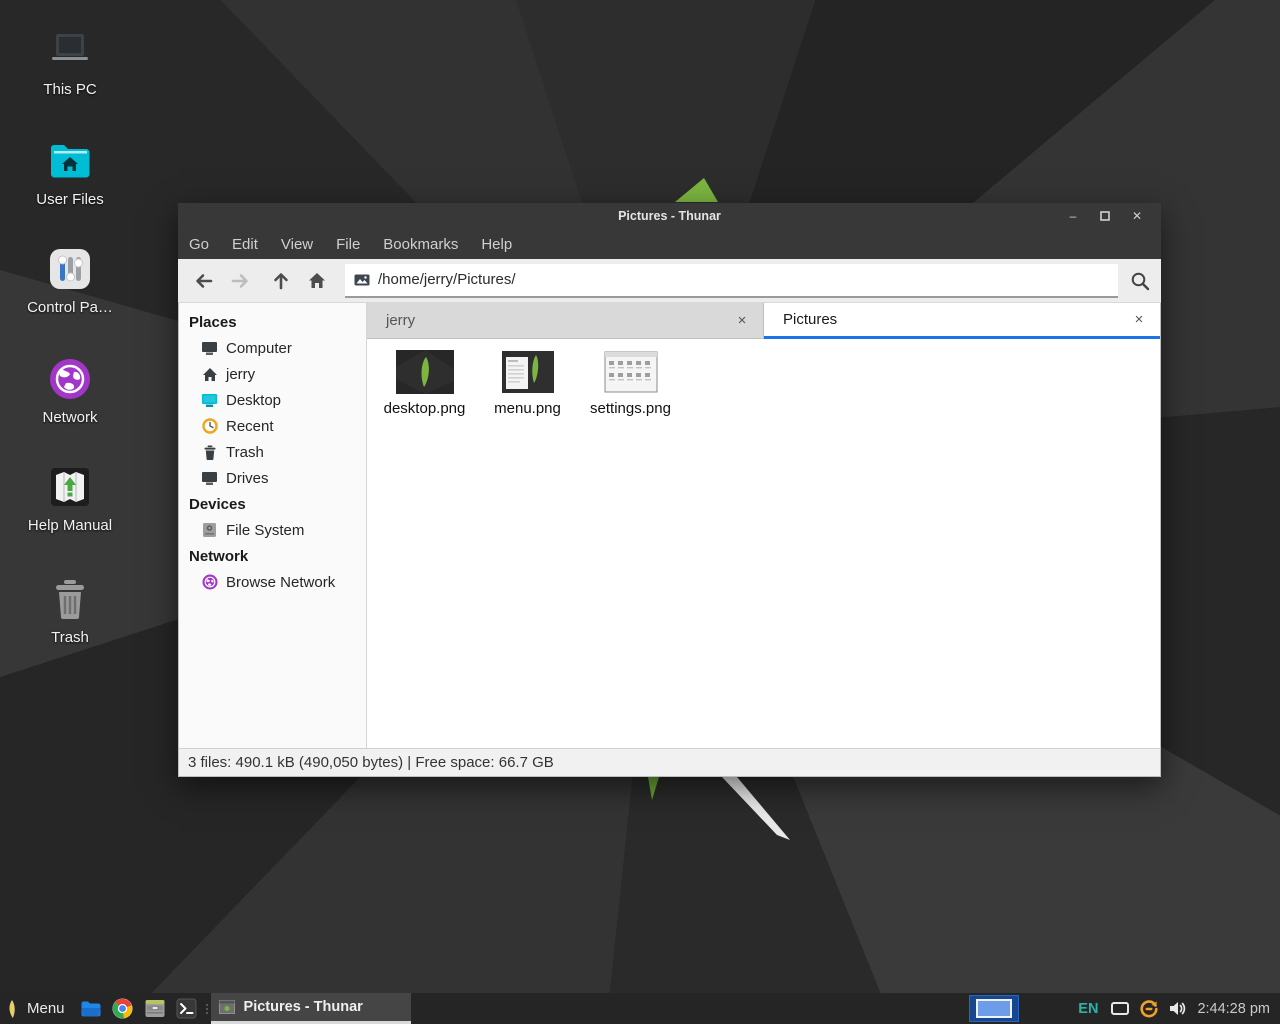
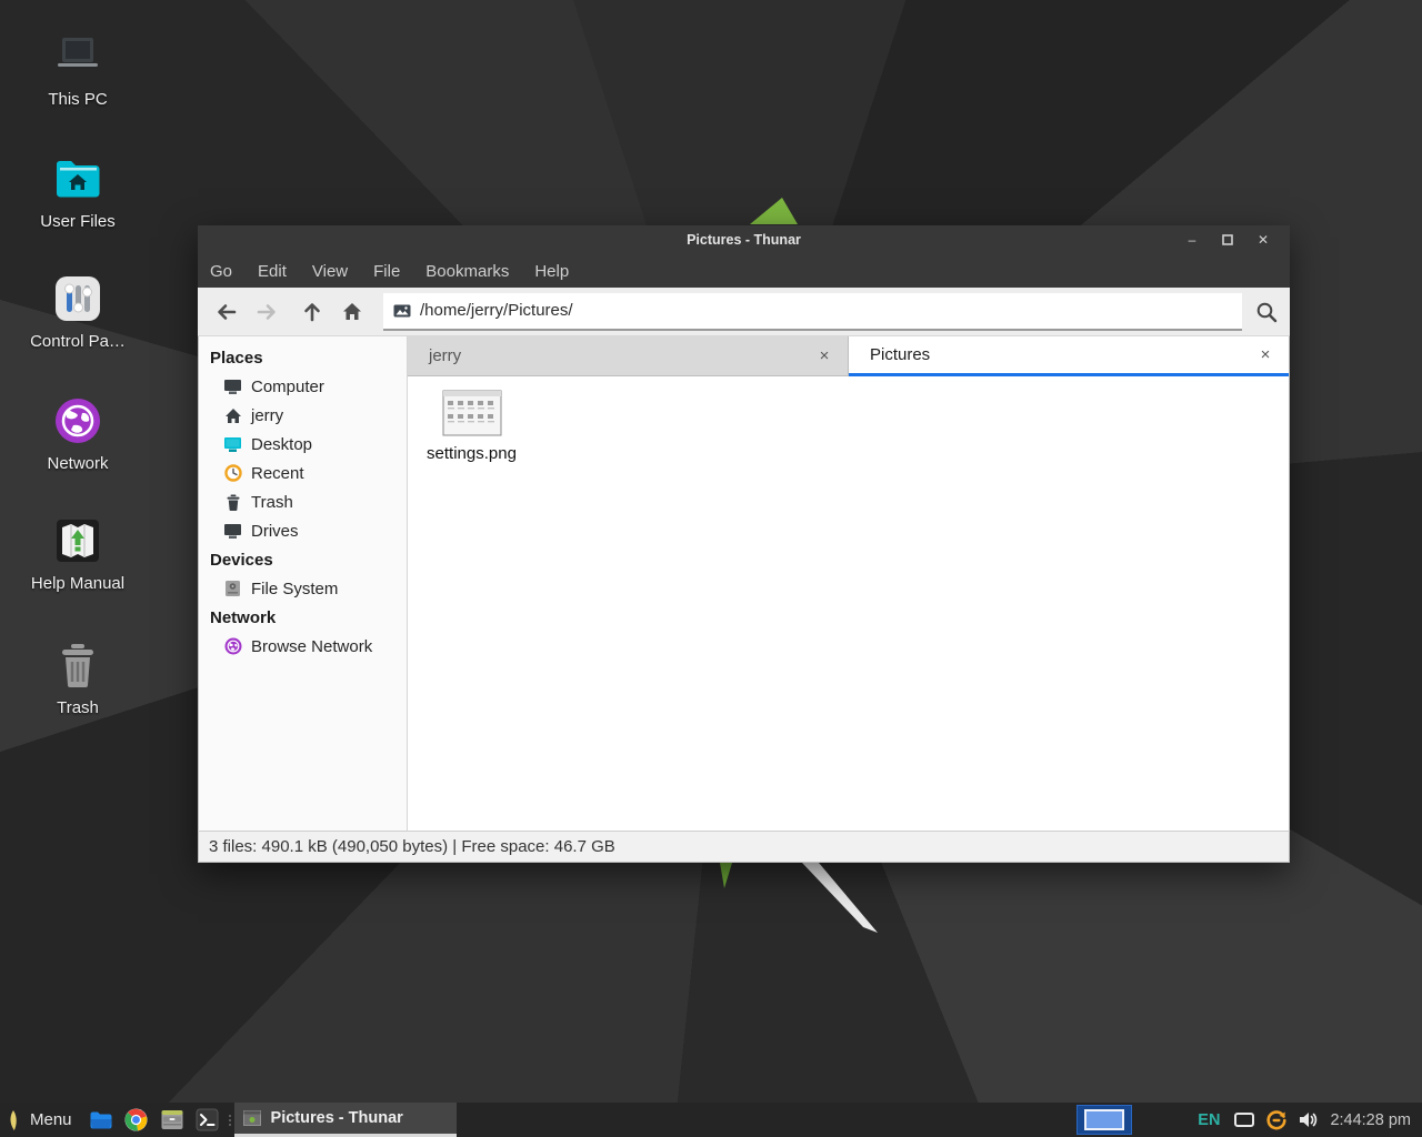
  This PC
  User Files
  Control Pa…
  Network
  Help Manual
  Trash
  Pictures - Thunar
  –
  ✕
  Go
  Edit
  View
  File
  Bookmarks
  Help
  /home/jerry/Pictures/
  Places
  Computer
  jerry
  Desktop
  Recent
  Trash
  Drives
  Devices
  File System
  Network
  Browse Network
  jerry
  ×
  Pictures
  ×
- desktop.png
- menu.png
  settings.png
- 3 files: 490.1 kB (490,050 bytes) | Free space: 66.7 GB
+ 3 files: 490.1 kB (490,050 bytes) | Free space: 46.7 GB
  Menu
  Pictures - Thunar
  EN
  2:44:28 pm
